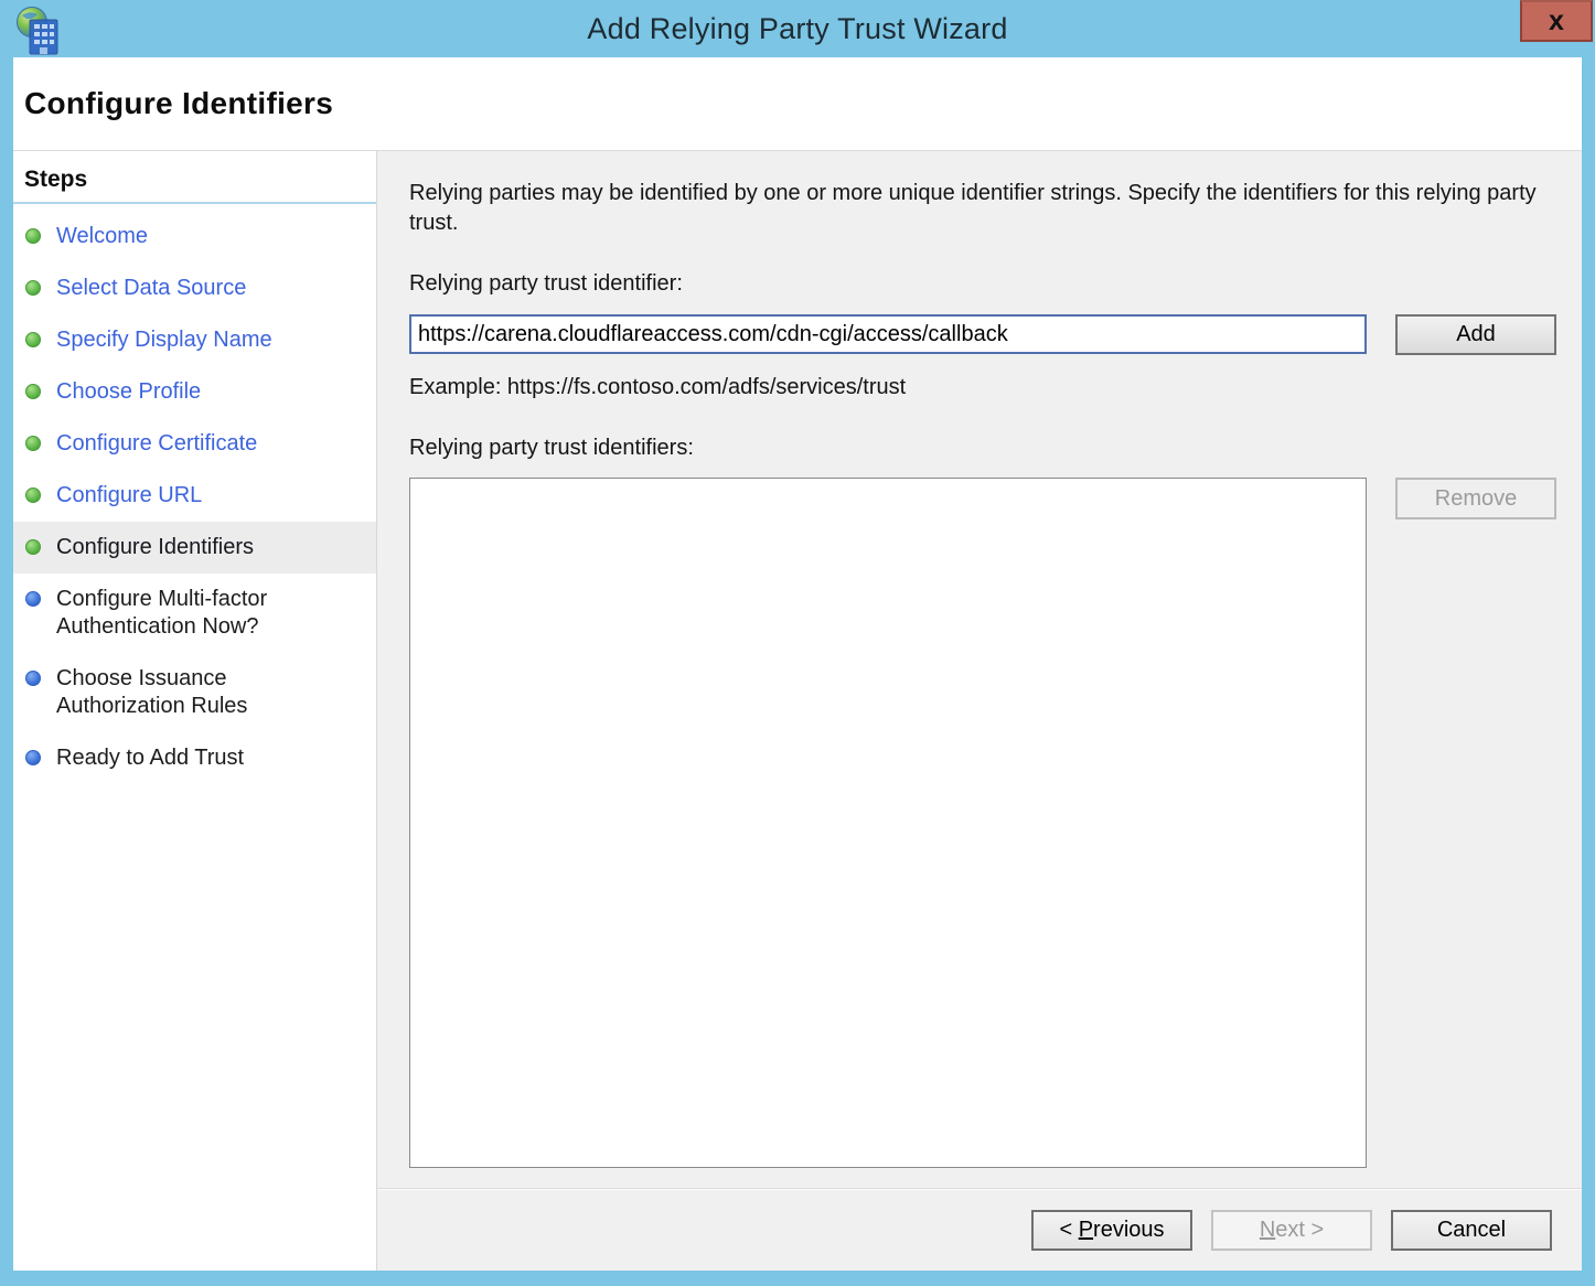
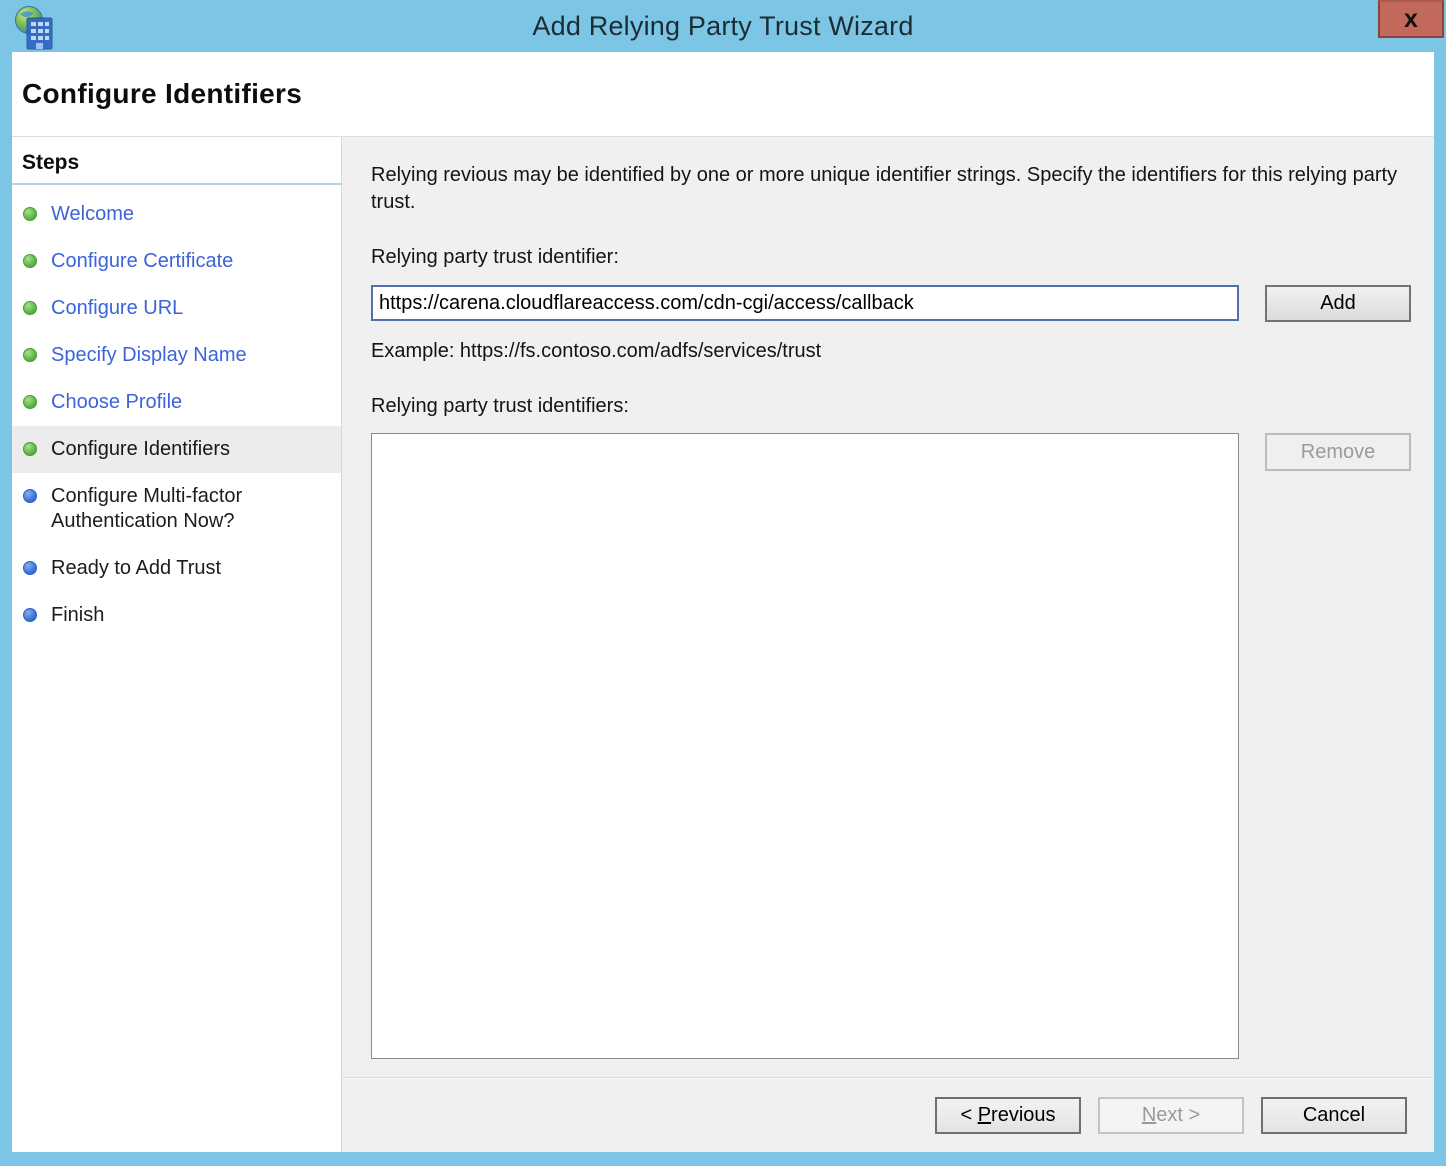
  Add Relying Party Trust Wizard
  x
  Configure Identifiers
  Steps
  Welcome
- Select Data Source
- Specify Display Name
+ Configure Certificate
- Choose Profile
+ Configure URL
- Configure Certificate
+ Specify Display Name
- Configure URL
+ Choose Profile
  Configure Identifiers
  Configure Multi-factor Authentication Now?
- Choose Issuance Authorization Rules
  Ready to Add Trust
+ Finish
- Relying parties may be identified by one or more unique identifier strings. Specify the identifiers for this relying party trust.
+ Relying revious may be identified by one or more unique identifier strings. Specify the identifiers for this relying party trust.
  Relying party trust identifier:
  https://carena.cloudflareaccess.com/cdn-cgi/access/callback
  Add
  Example: https://fs.contoso.com/adfs/services/trust
  Relying party trust identifiers:
  Remove
  < Previous
  Next >
  Cancel
